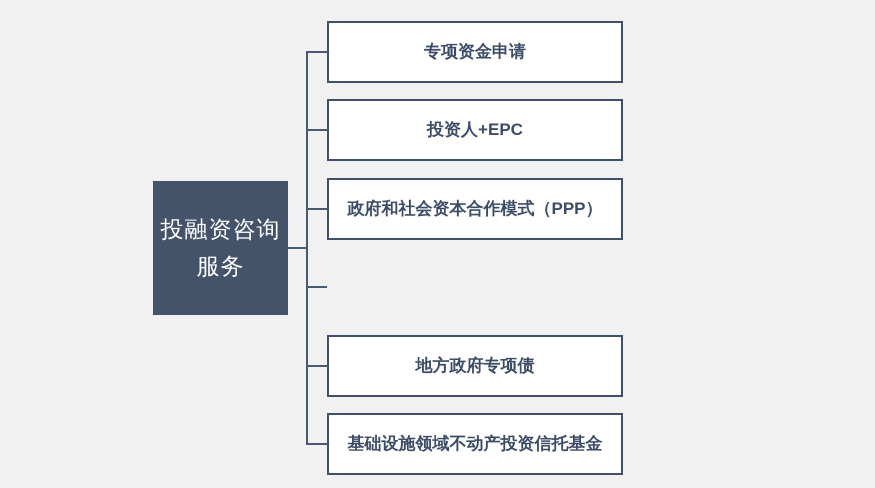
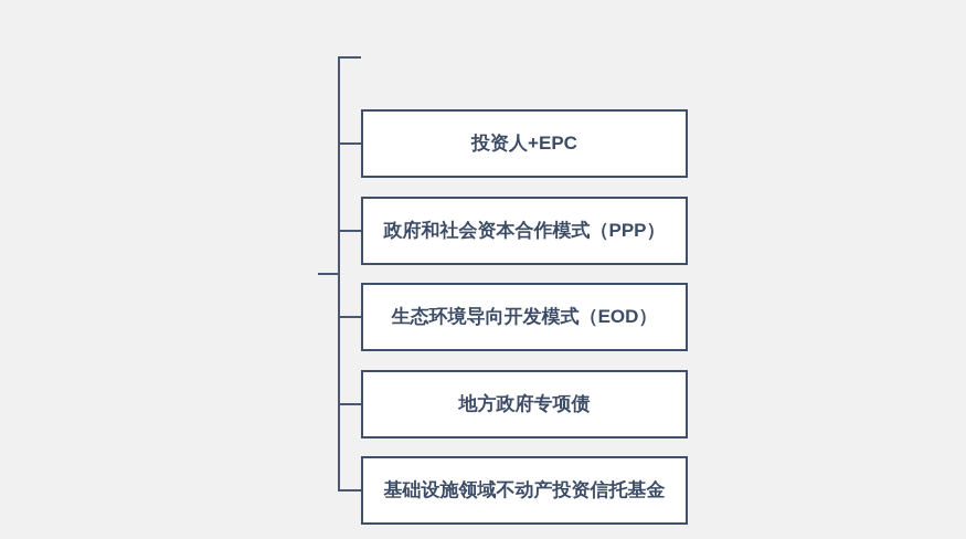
- 投融资咨询
- 服务
- 专项资金申请
  投资人+EPC
  政府和社会资本合作模式（PPP）
+ 生态环境导向开发模式（EOD）
  地方政府专项债
  基础设施领域不动产投资信托基金
